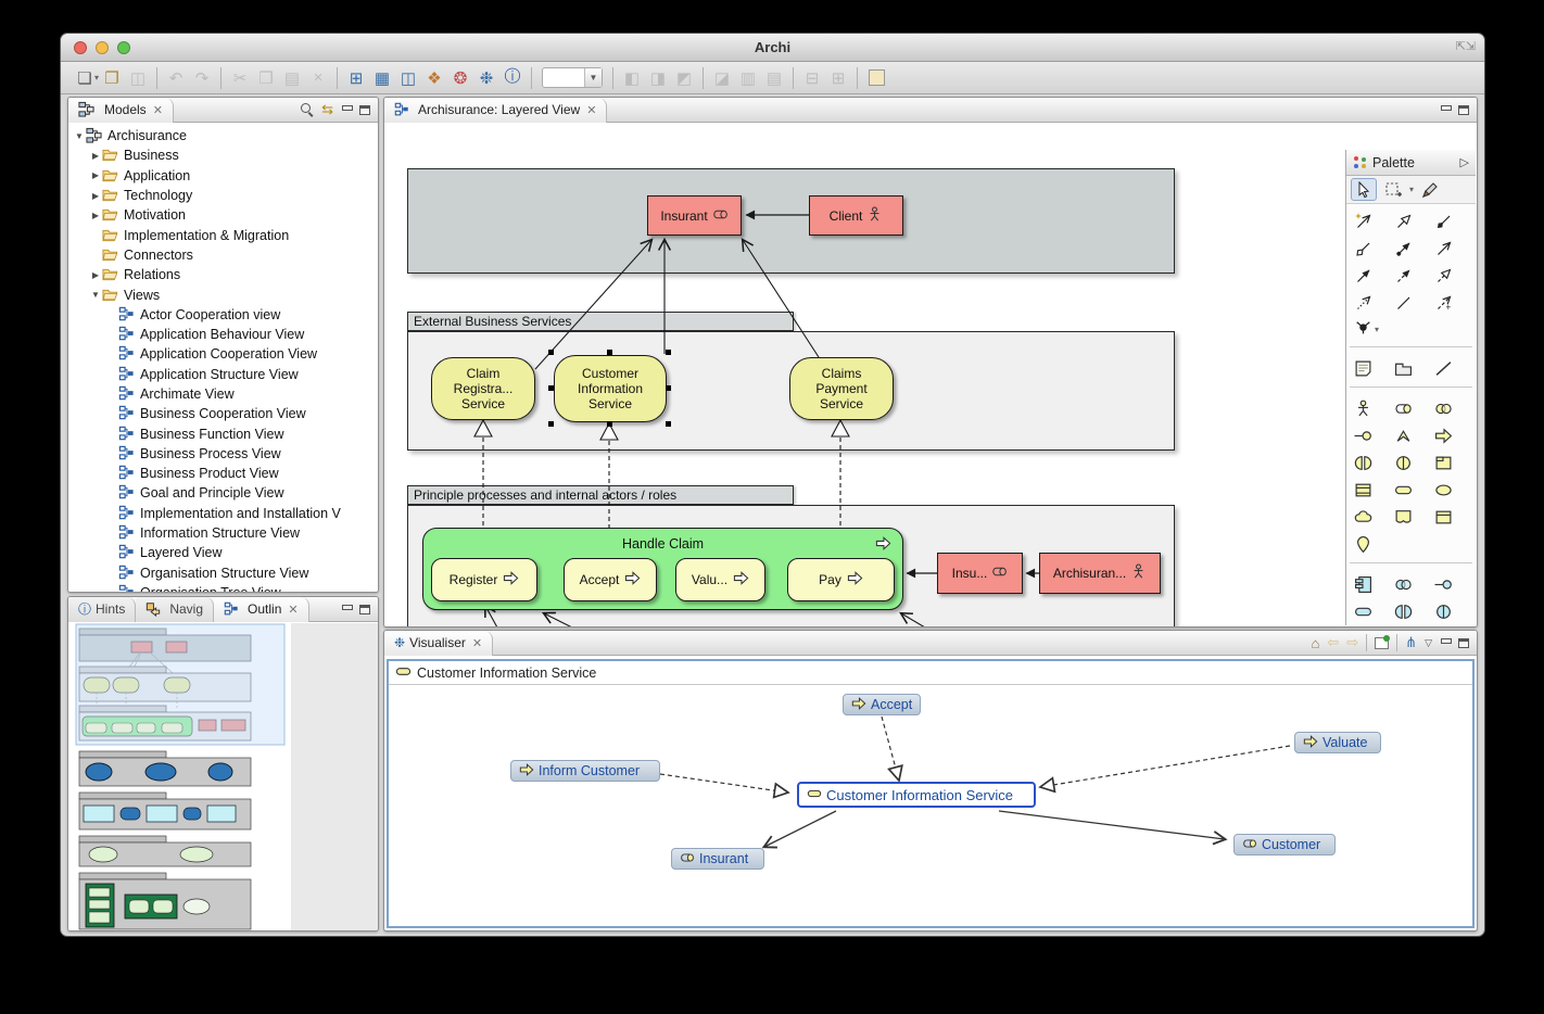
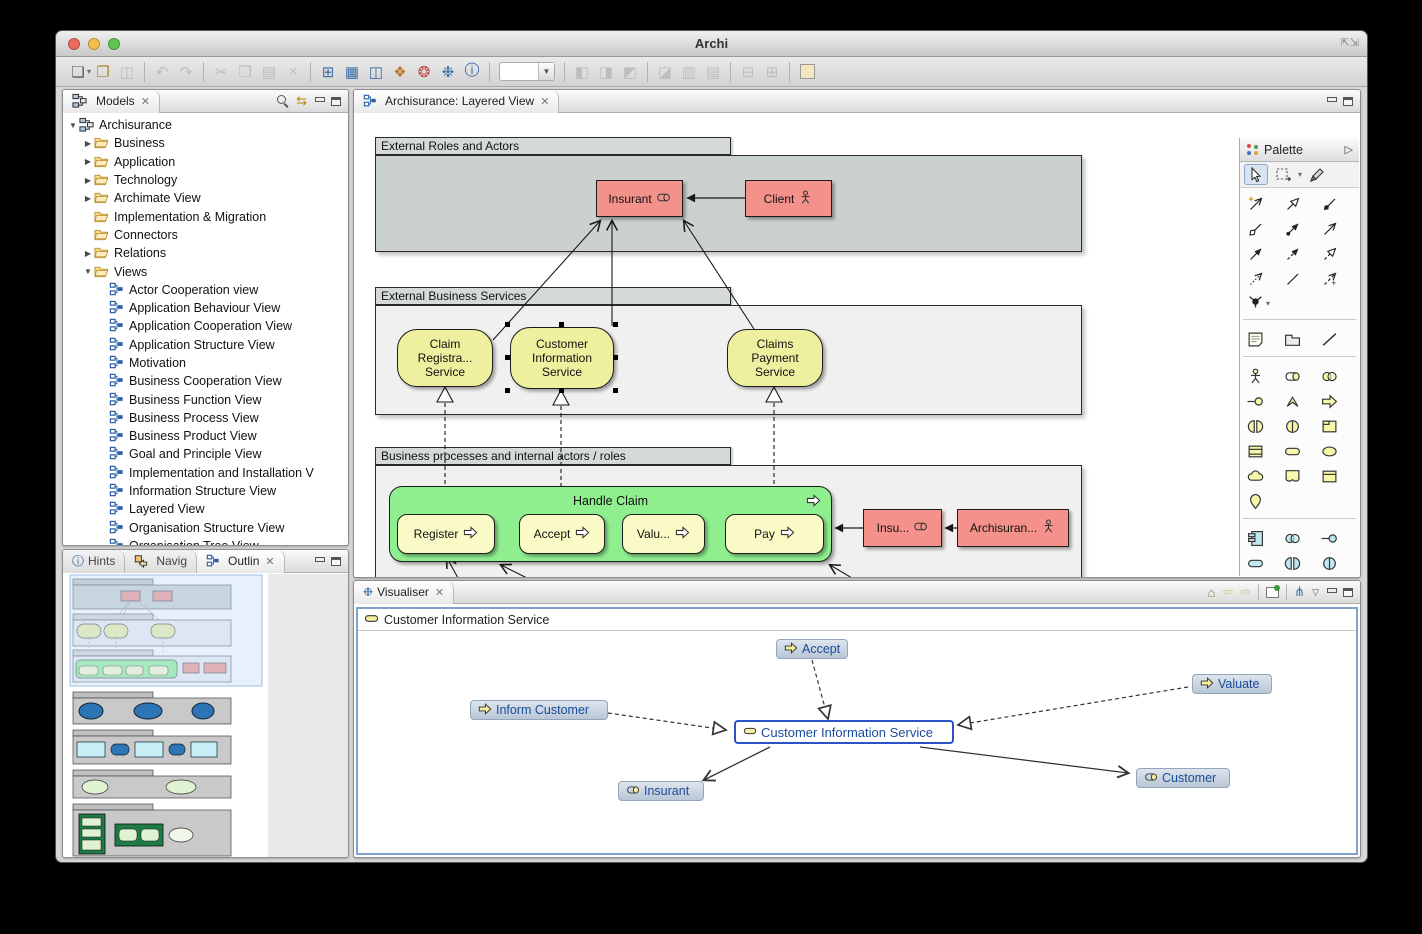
  Archi
  ⇱⇲
  ❏
  ▾
  ❐
  ◫
  ↶
  ↷
  ✂
  ❒
  ▤
  ×
  ⊞
  ▦
  ◫
  ❖
  ❂
  ❉
  ⓘ
  ▼
  ◧
  ◨
  ◩
  ◪
  ▥
  ▤
  ⊟
  ⊞
  Models
  ✕
  ⇆
  ▼
  Archisurance
  ▶
  Business
  ▶
  Application
  ▶
  Technology
  ▶
- Motivation
+ Archimate View
  Implementation & Migration
  Connectors
  ▶
  Relations
  ▼
  Views
  Actor Cooperation view
  Application Behaviour View
  Application Cooperation View
  Application Structure View
- Archimate View
+ Motivation
  Business Cooperation View
  Business Function View
  Business Process View
  Business Product View
  Goal and Principle View
  Implementation and Installation V
  Information Structure View
  Layered View
  Organisation Structure View
  ⓘ
  Hints
  Navig
  Outlin
  ✕
  Archisurance: Layered View
  ✕
+ External Roles and Actors
  External Business Services
- Principle processes and internal actors / roles
+ Business processes and internal actors / roles
  Insurant
  Client
  Claim
  Registra...
  Service
  Customer
  Information
  Service
  Claims
  Payment
  Service
  Handle Claim
  Register
  Accept
  Valu...
  Pay
  Insu...
  Archisuran...
  Palette
  ▷
  ▾
  +
  ▾
  ❉
  Visualiser
  ✕
  ⌂
  ⇦
  ⇨
  ⋔
  ▽
  Customer Information Service
  Accept
  Valuate
  Inform Customer
  Customer Information Service
  Insurant
  Customer
